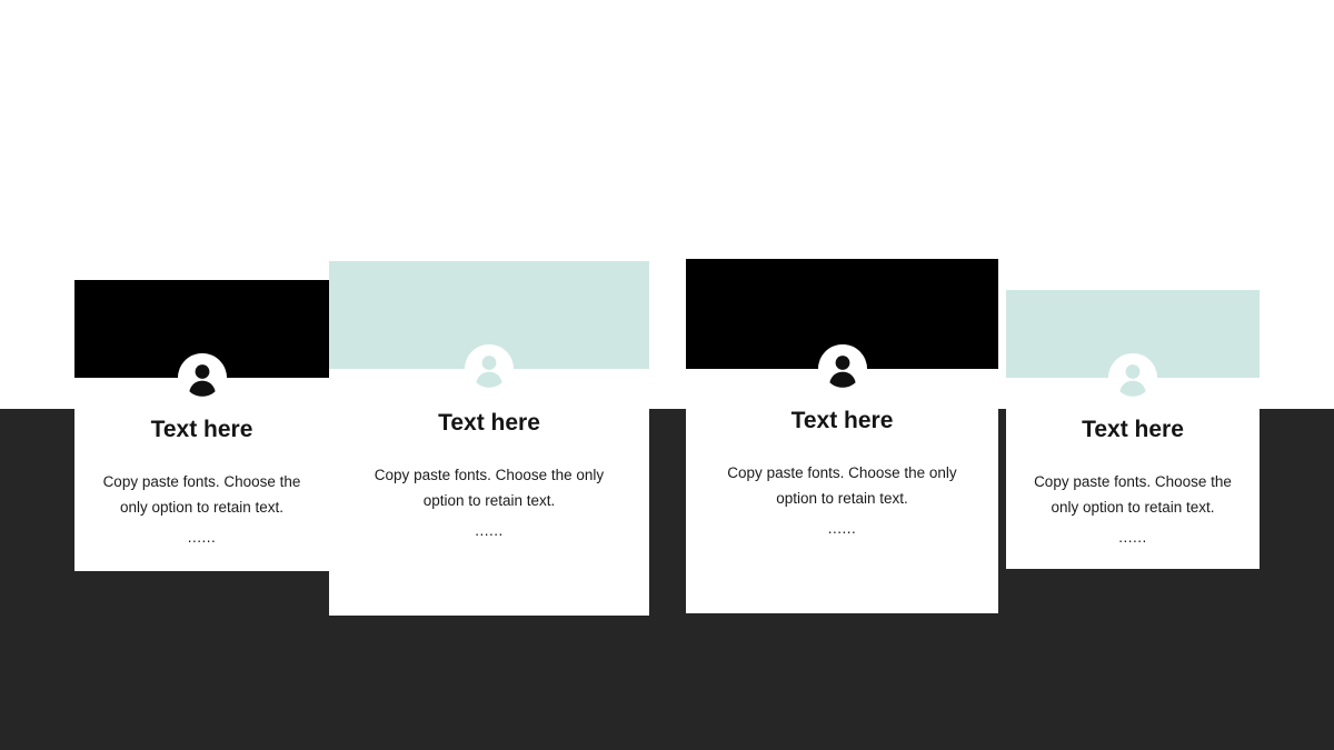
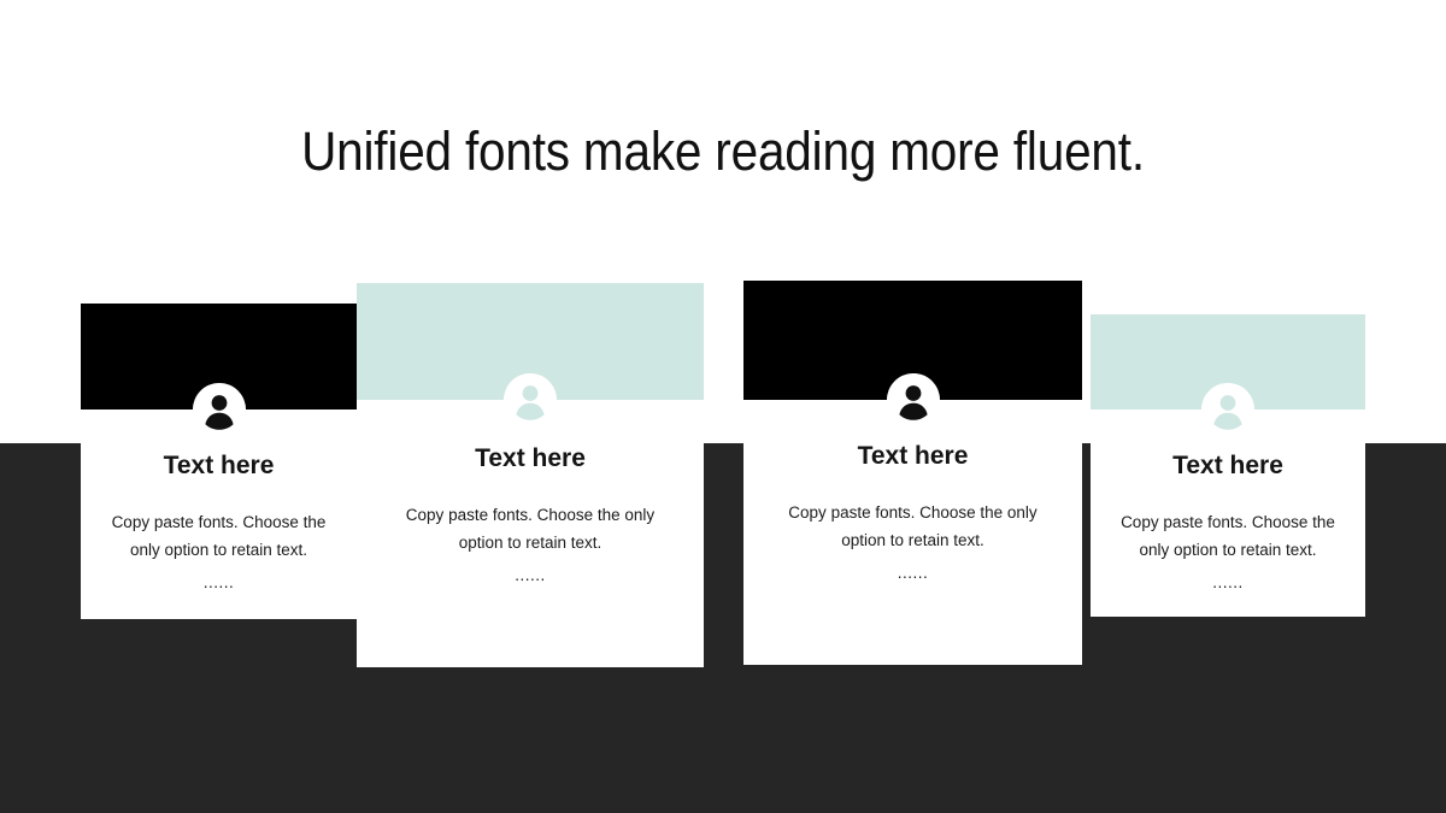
+ Unified fonts make reading more fluent.
  Text here
  Copy paste fonts. Choose the only option to retain text.
  ......
  Text here
  Copy paste fonts. Choose the only option to retain text.
  ......
  Text here
  Copy paste fonts. Choose the only option to retain text.
  ......
  Text here
  Copy paste fonts. Choose the only option to retain text.
  ......
